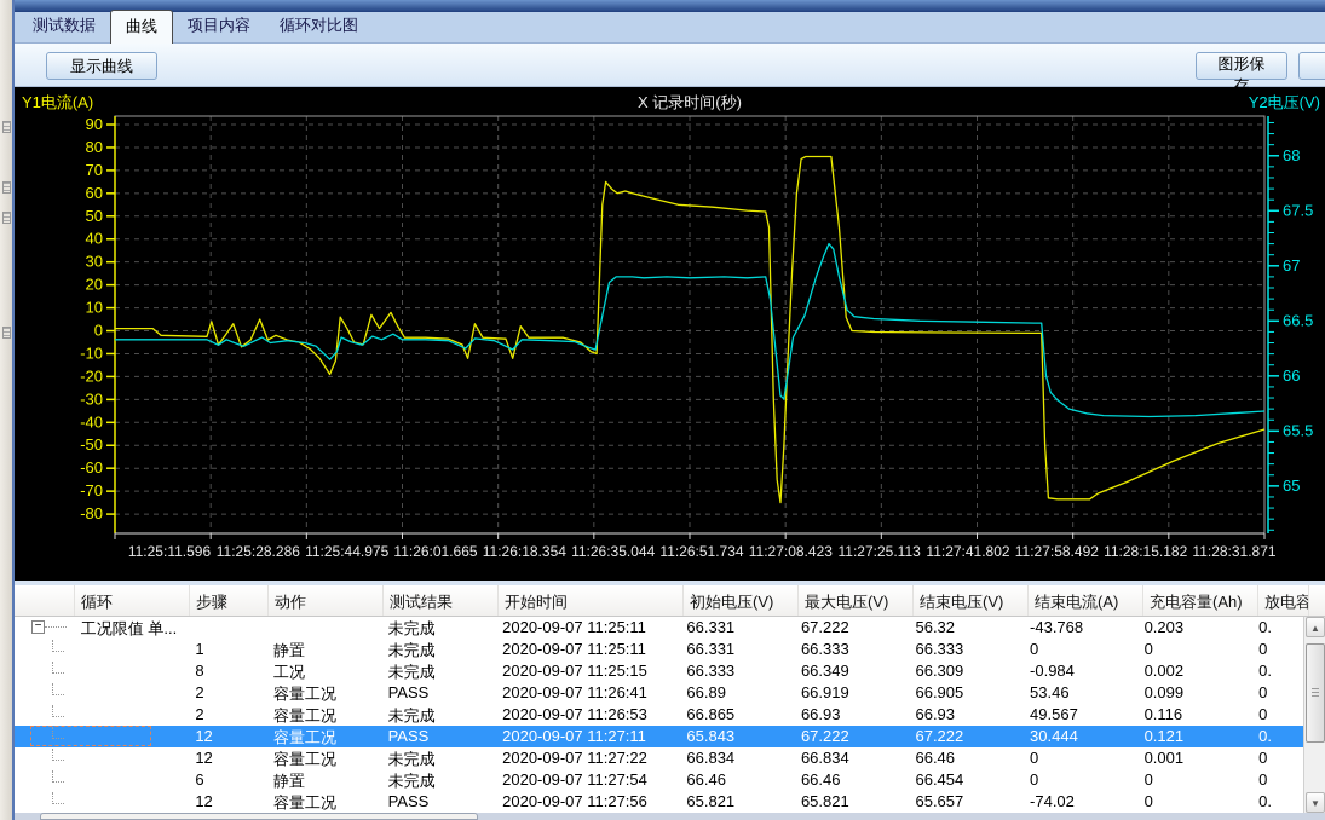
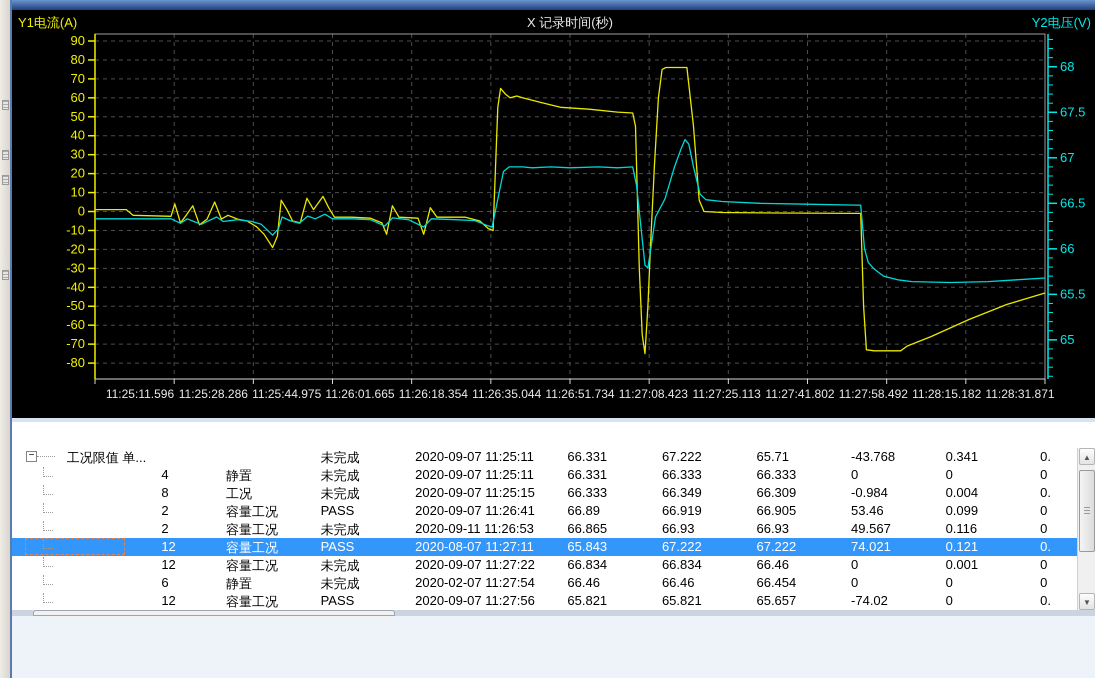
- 测试数据
- 曲线
- 项目内容
- 循环对比图
- 显示曲线
- 图形保存
  90
  80
  70
  60
  50
  40
  30
  20
  10
  0
  -10
  -20
  -30
  -40
  -50
  -60
  -70
  -80
  Y1电流(A)
  68
  67.5
  67
  66.5
  66
  65.5
  65
  Y2电压(V)
  11:25:11.596
  11:25:28.286
  11:25:44.975
  11:26:01.665
  11:26:18.354
  11:26:35.044
  11:26:51.734
  11:27:08.423
  11:27:25.113
  11:27:41.802
  11:27:58.492
  11:28:15.182
  11:28:31.871
  X 记录时间(秒)
- 循环
- 步骤
- 动作
- 测试结果
- 开始时间
- 初始电压(V)
- 最大电压(V)
- 结束电压(V)
- 结束电流(A)
- 充电容量(Ah)
- 放电容
  −
  工况限值 单...
  未完成
  2020-09-07 11:25:11
  66.331
  67.222
- 56.32
+ 65.71
  -43.768
- 0.203
+ 0.341
  0.
- 1
+ 4
  静置
  未完成
  2020-09-07 11:25:11
  66.331
  66.333
  66.333
  0
  0
  0
  8
  工况
  未完成
  2020-09-07 11:25:15
  66.333
  66.349
  66.309
  -0.984
- 0.002
+ 0.004
  0.
  2
  容量工况
  PASS
  2020-09-07 11:26:41
  66.89
  66.919
  66.905
  53.46
  0.099
  0
  2
  容量工况
  未完成
- 2020-09-07 11:26:53
+ 2020-09-11 11:26:53
  66.865
  66.93
  66.93
  49.567
  0.116
  0
  12
  容量工况
  PASS
- 2020-09-07 11:27:11
+ 2020-08-07 11:27:11
  65.843
  67.222
  67.222
- 30.444
+ 74.021
  0.121
  0.
  12
  容量工况
  未完成
  2020-09-07 11:27:22
  66.834
  66.834
  66.46
  0
  0.001
  0
  6
  静置
  未完成
- 2020-09-07 11:27:54
+ 2020-02-07 11:27:54
  66.46
  66.46
  66.454
  0
  0
  0
  12
  容量工况
  PASS
  2020-09-07 11:27:56
  65.821
  65.821
  65.657
  -74.02
  0
  0.
  ▲
  ▼
